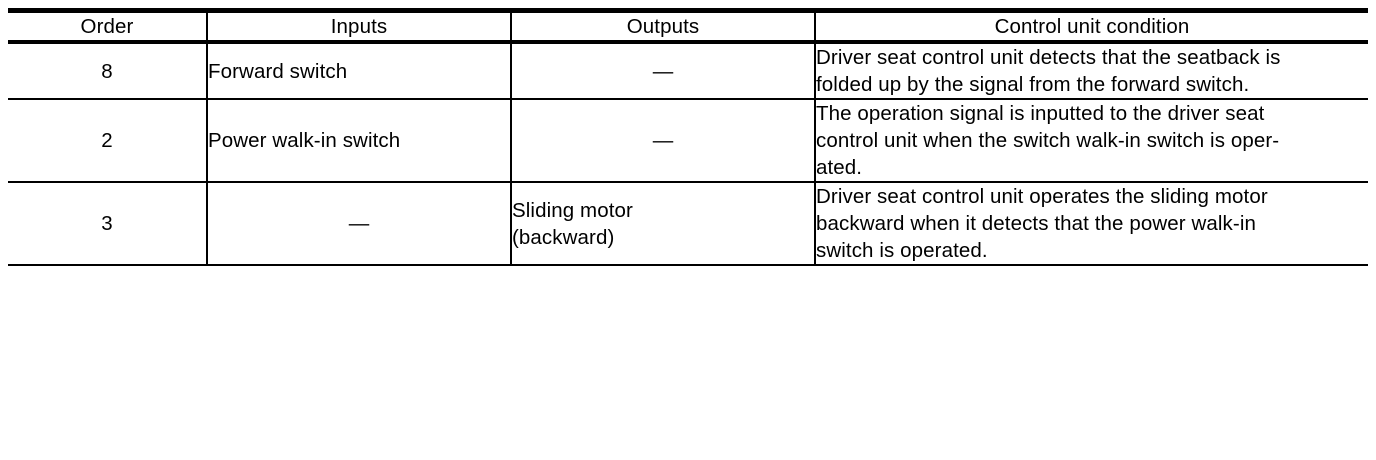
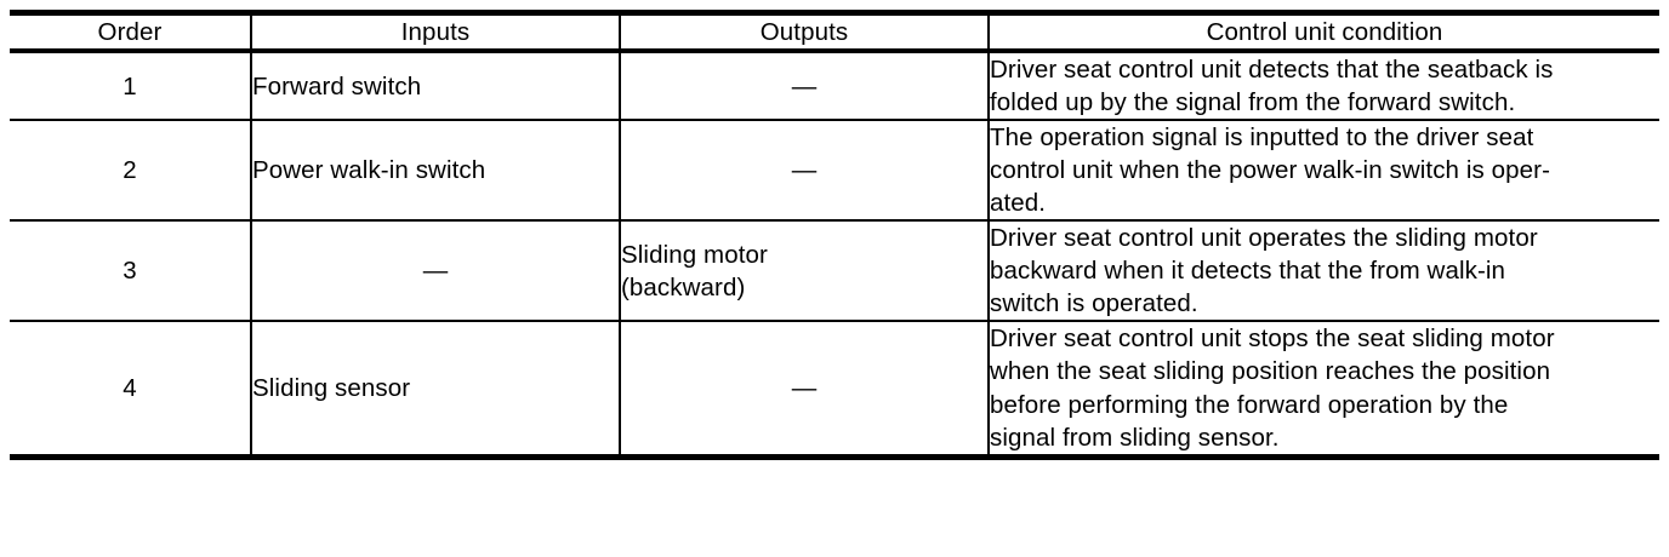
  Order	Inputs	Outputs	Control unit condition
- 8	Forward switch	—	Driver seat control unit detects that the seatback is folded up by the signal from the forward switch.
+ 1	Forward switch	—	Driver seat control unit detects that the seatback is folded up by the signal from the forward switch.
- 2	Power walk-in switch	—	The operation signal is inputted to the driver seat control unit when the switch walk-in switch is oper- ated.
+ 2	Power walk-in switch	—	The operation signal is inputted to the driver seat control unit when the power walk-in switch is oper- ated.
- 3	—	Sliding motor (backward)	Driver seat control unit operates the sliding motor backward when it detects that the power walk-in switch is operated.
+ 3	—	Sliding motor (backward)	Driver seat control unit operates the sliding motor backward when it detects that the from walk-in switch is operated.
+ 4	Sliding sensor	—	Driver seat control unit stops the seat sliding motor when the seat sliding position reaches the position before performing the forward operation by the signal from sliding sensor.
